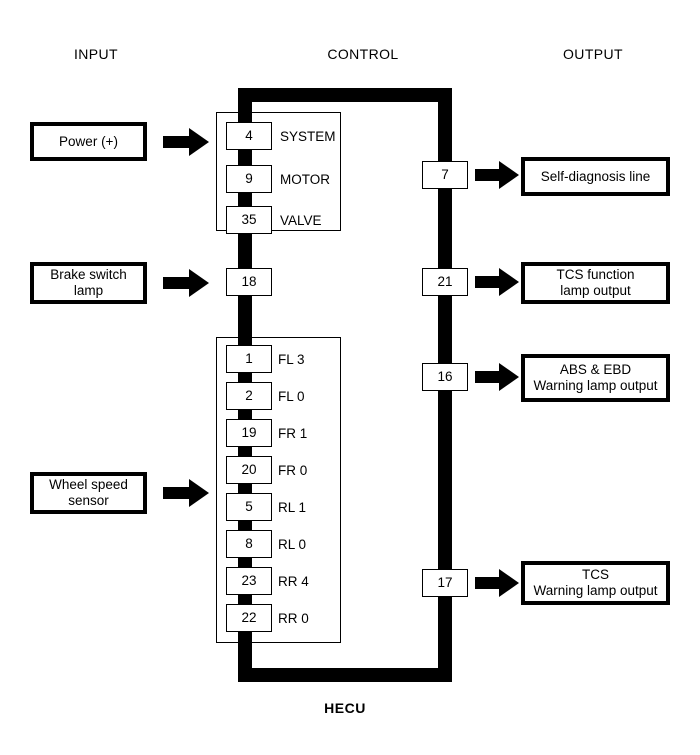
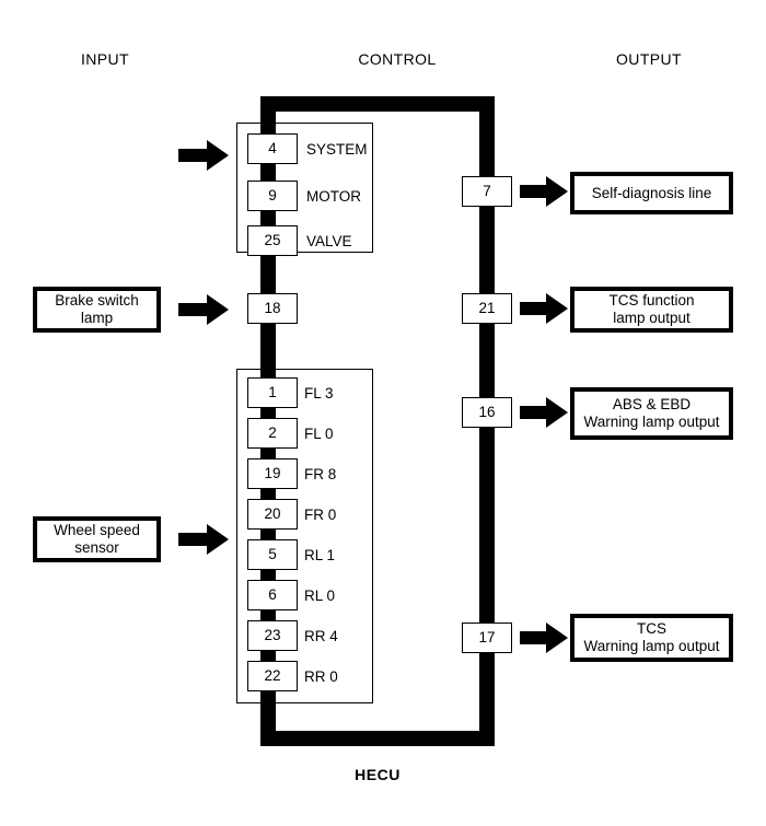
  INPUT
  CONTROL
  OUTPUT
  4
  SYSTEM
  9
  MOTOR
- 35
+ 25
  VALVE
  18
  1
  FL 3
  2
  FL 0
  19
- FR 1
+ FR 8
  20
  FR 0
  5
  RL 1
- 8
+ 6
  RL 0
  23
  RR 4
  22
  RR 0
- Power (+)
  Brake switch
  lamp
  Wheel speed
  sensor
  7
  21
  16
  17
  Self-diagnosis line
  TCS function
  lamp output
  ABS & EBD
  Warning lamp output
  TCS
  Warning lamp output
  HECU
